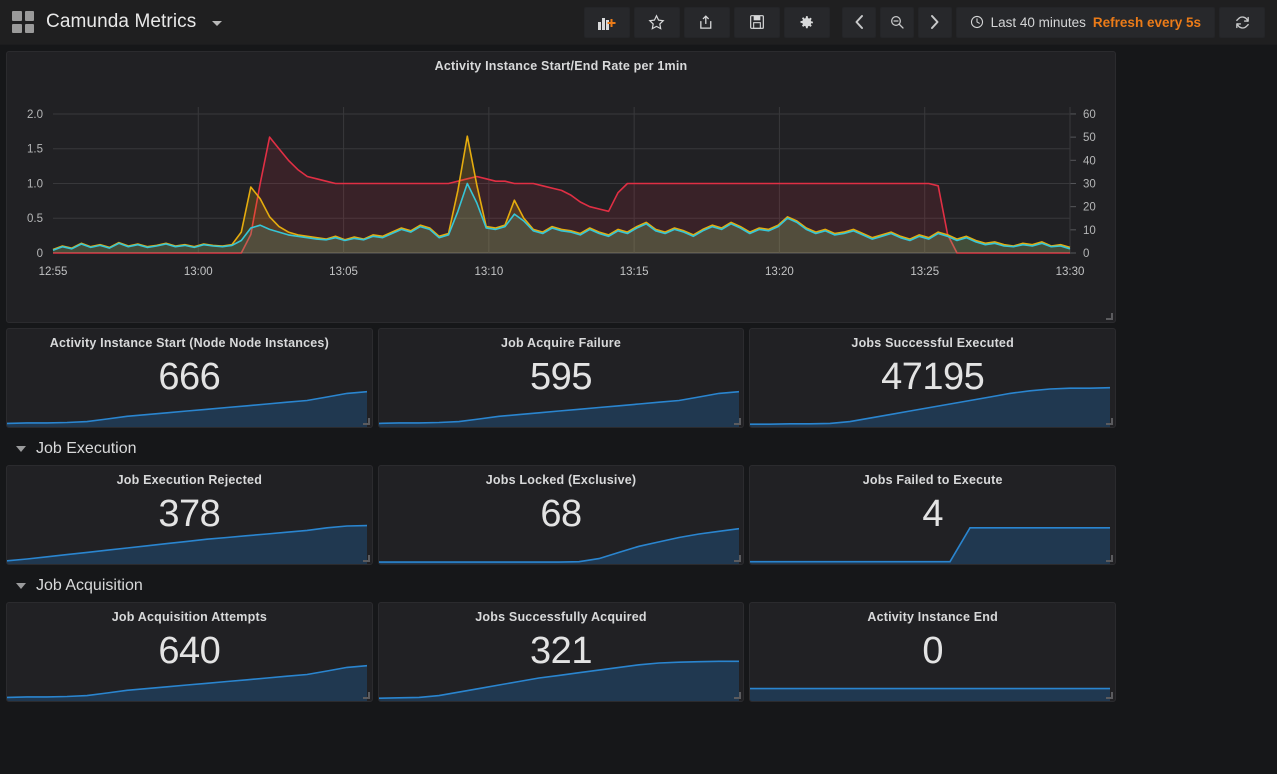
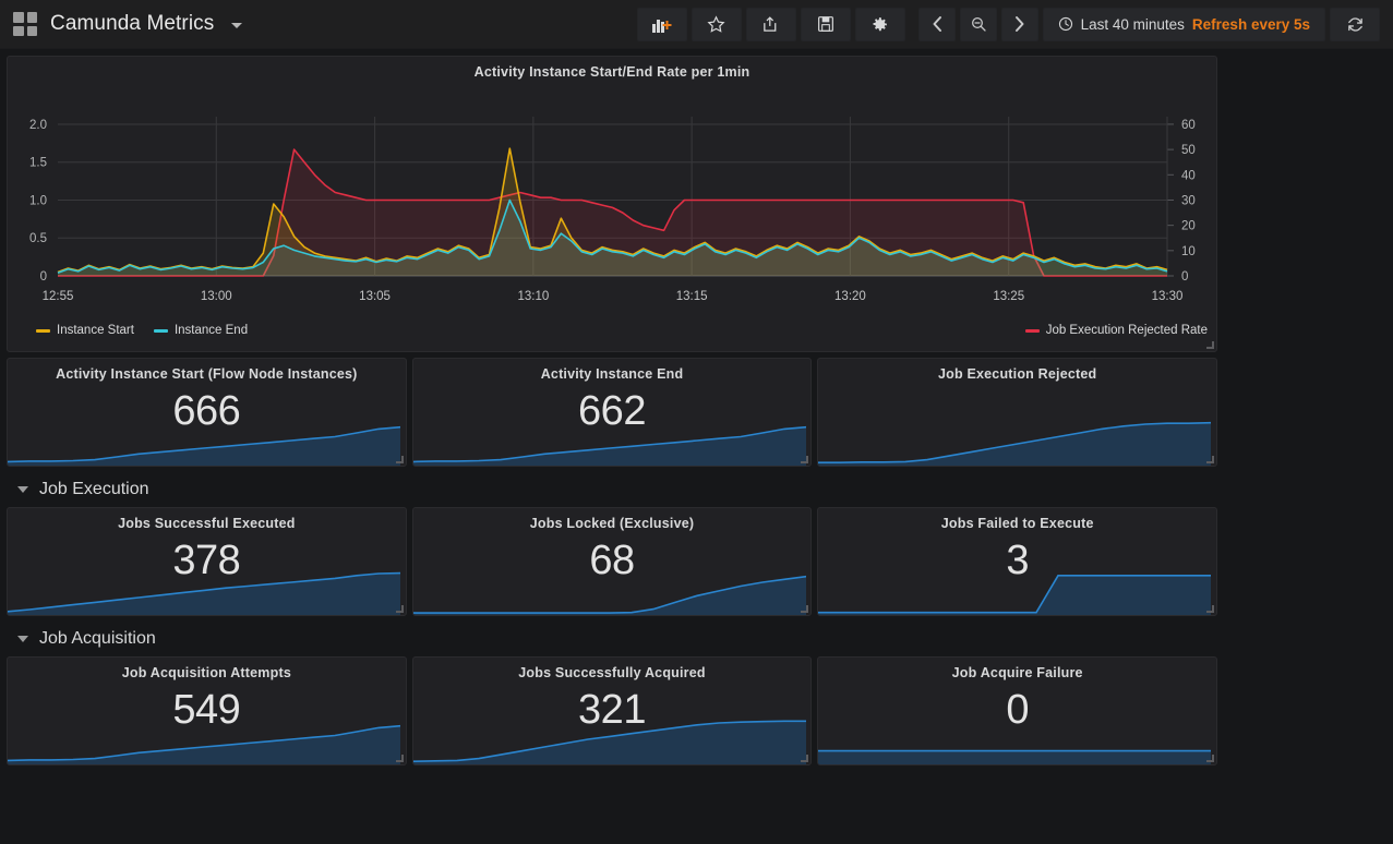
  Camunda Metrics
  Last 40 minutes
  Refresh every 5s
  Activity Instance Start/End Rate per 1min
  0
  0.5
  1.0
  1.5
  2.0
  0
  10
  20
  30
  40
  50
  60
  12:55
  13:00
  13:05
  13:10
  13:15
  13:20
  13:25
  13:30
+ Instance Start
+ Instance End
+ Job Execution Rejected Rate
- Activity Instance Start (Node Node Instances)
+ Activity Instance Start (Flow Node Instances)
  666
- Job Acquire Failure
+ Activity Instance End
- 595
+ 662
- Jobs Successful Executed
+ Job Execution Rejected
- 47195
  Job Execution
- Job Execution Rejected
+ Jobs Successful Executed
  378
  Jobs Locked (Exclusive)
  68
  Jobs Failed to Execute
- 4
+ 3
  Job Acquisition
  Job Acquisition Attempts
- 640
+ 549
  Jobs Successfully Acquired
  321
- Activity Instance End
+ Job Acquire Failure
  0
